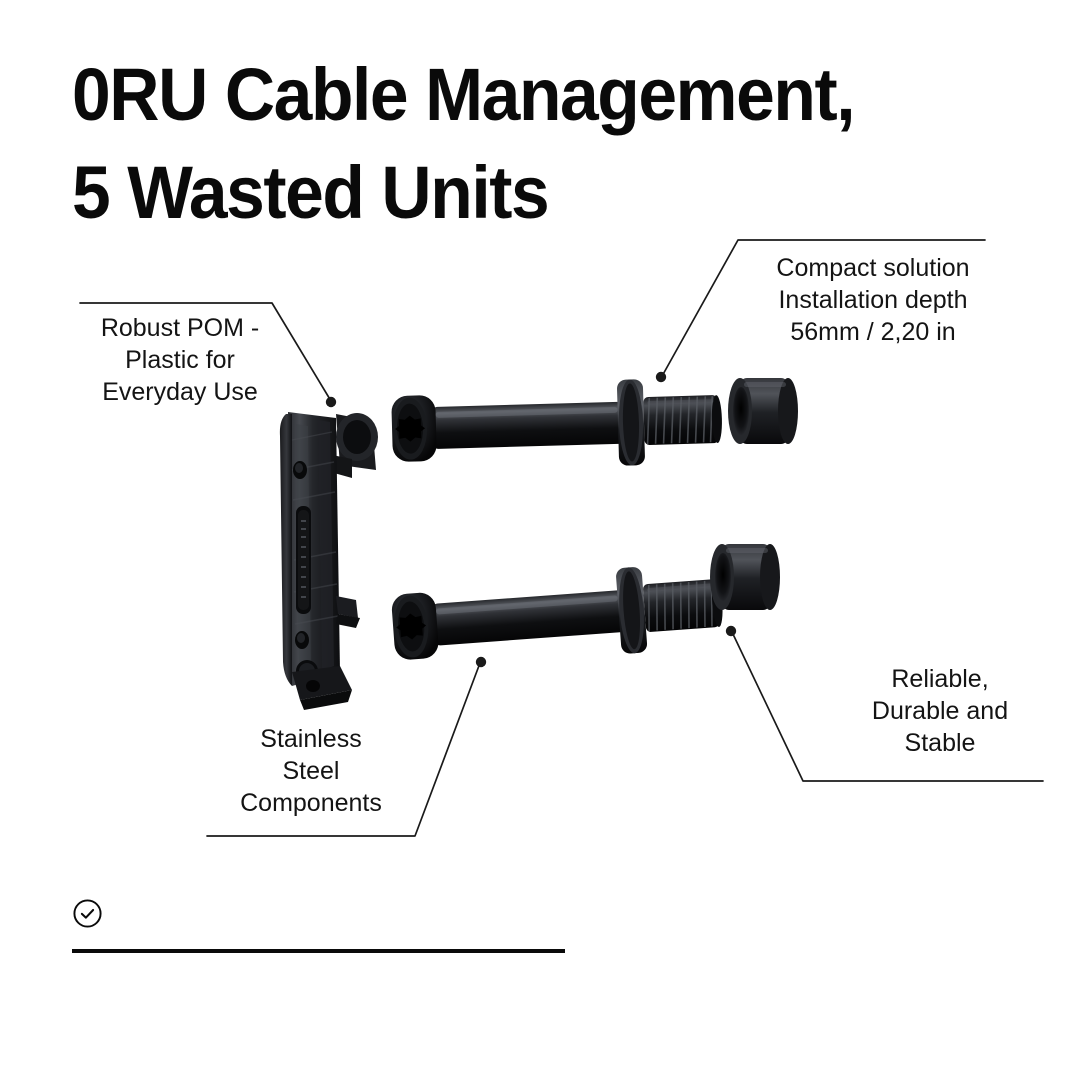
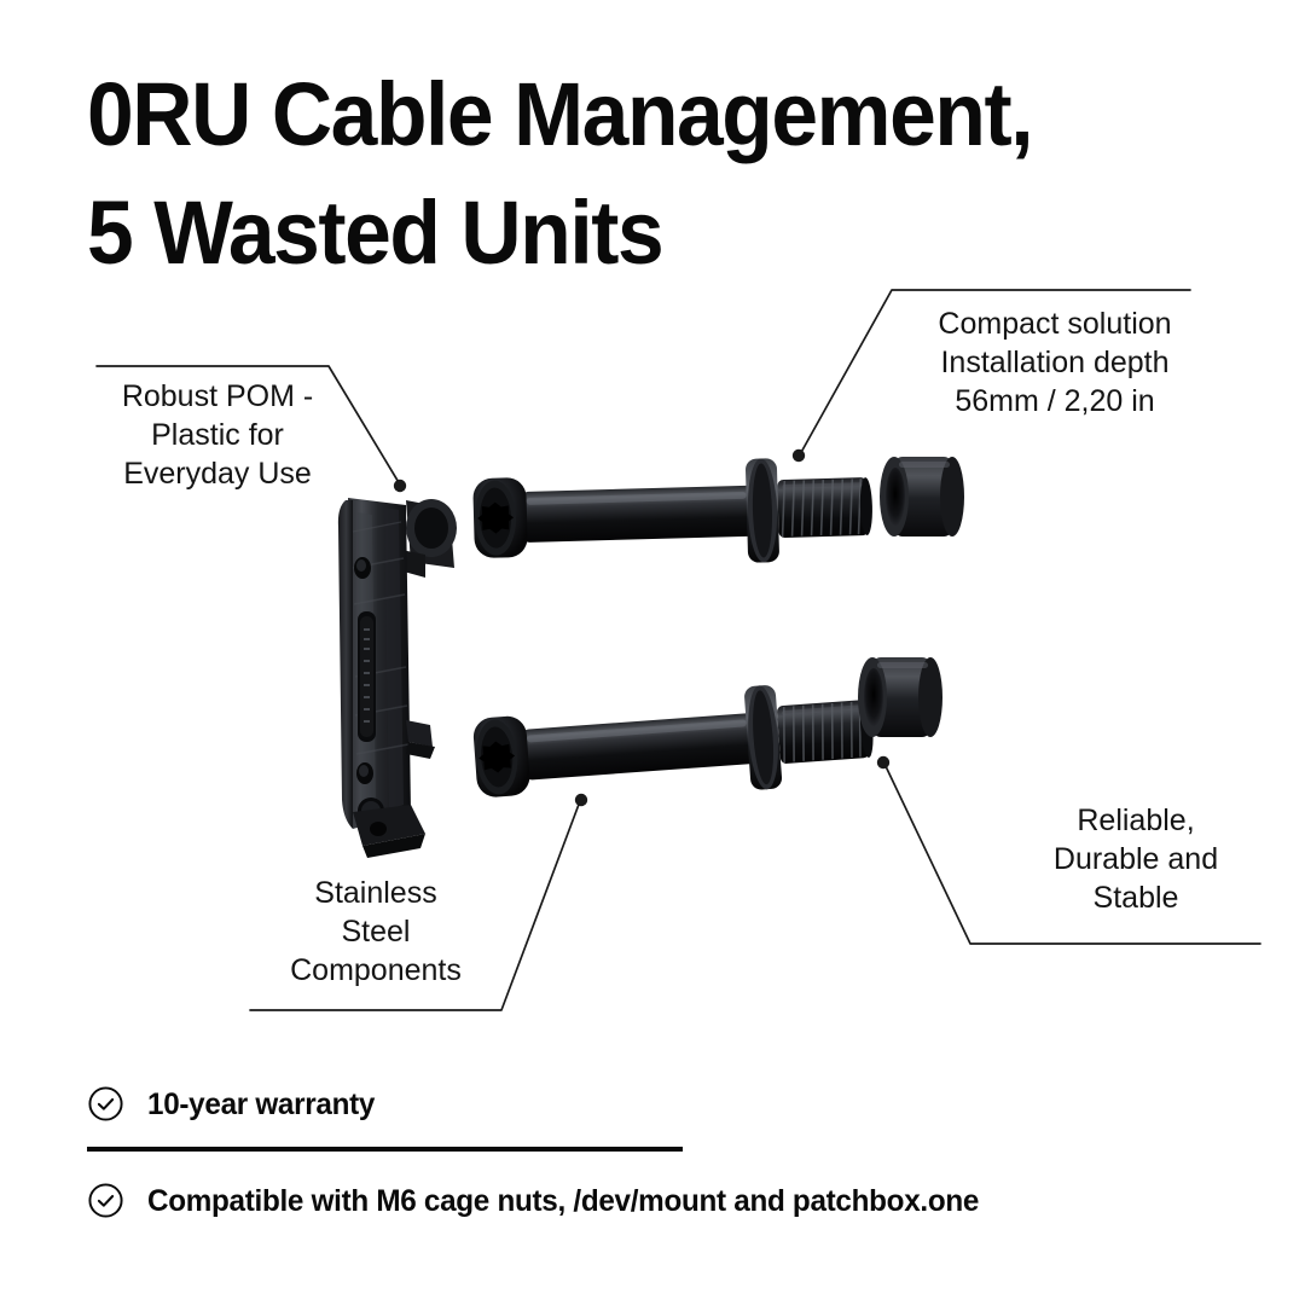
  0RU Cable Management,
  5 Wasted Units
  Robust POM -
  Plastic for
  Everyday Use
  Compact solution
  Installation depth
  56mm / 2,20 in
  Stainless
  Steel
  Components
  Reliable,
  Durable and
  Stable
+ 10-year warranty
+ Compatible with M6 cage nuts, /dev/mount and patchbox.one
